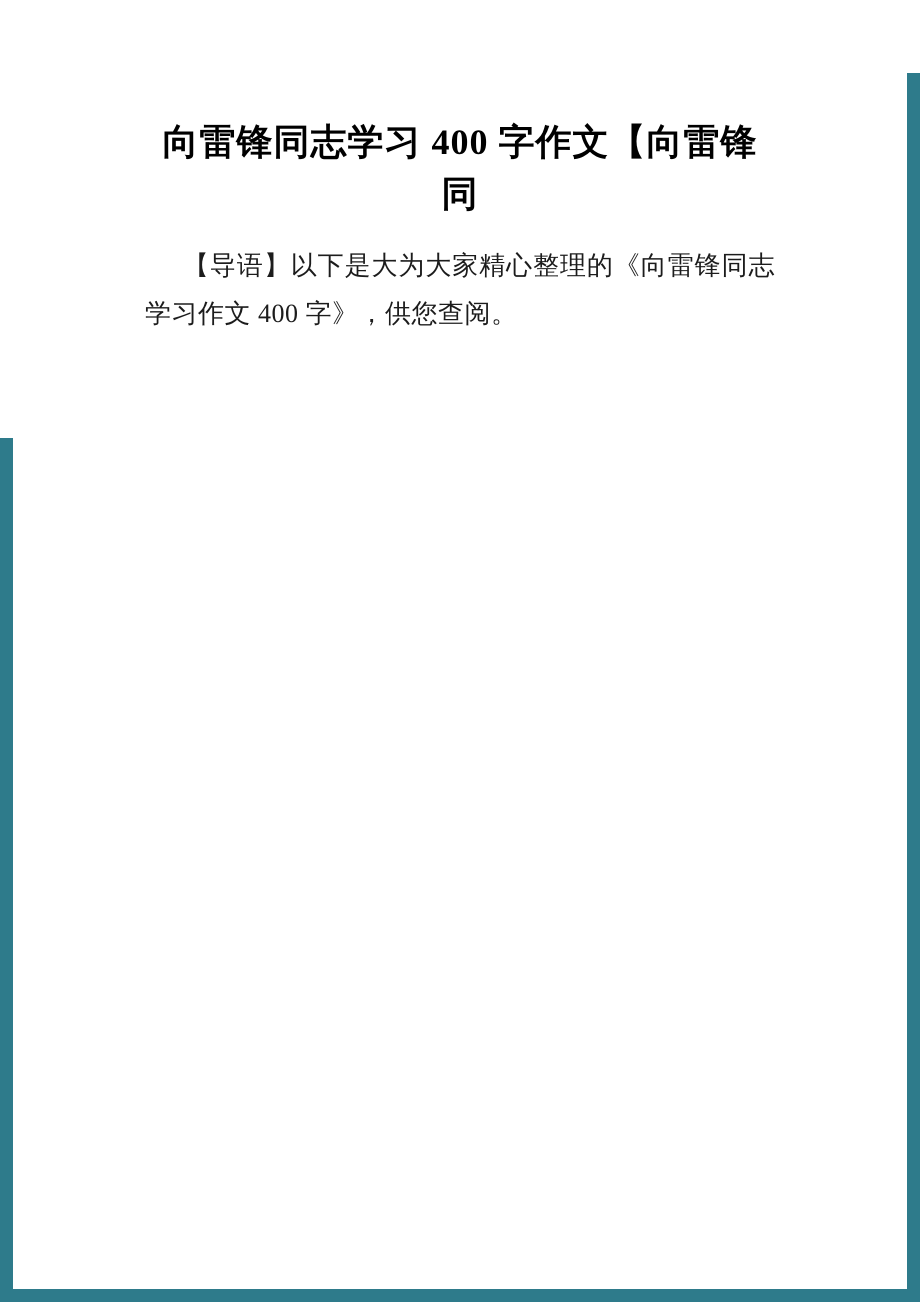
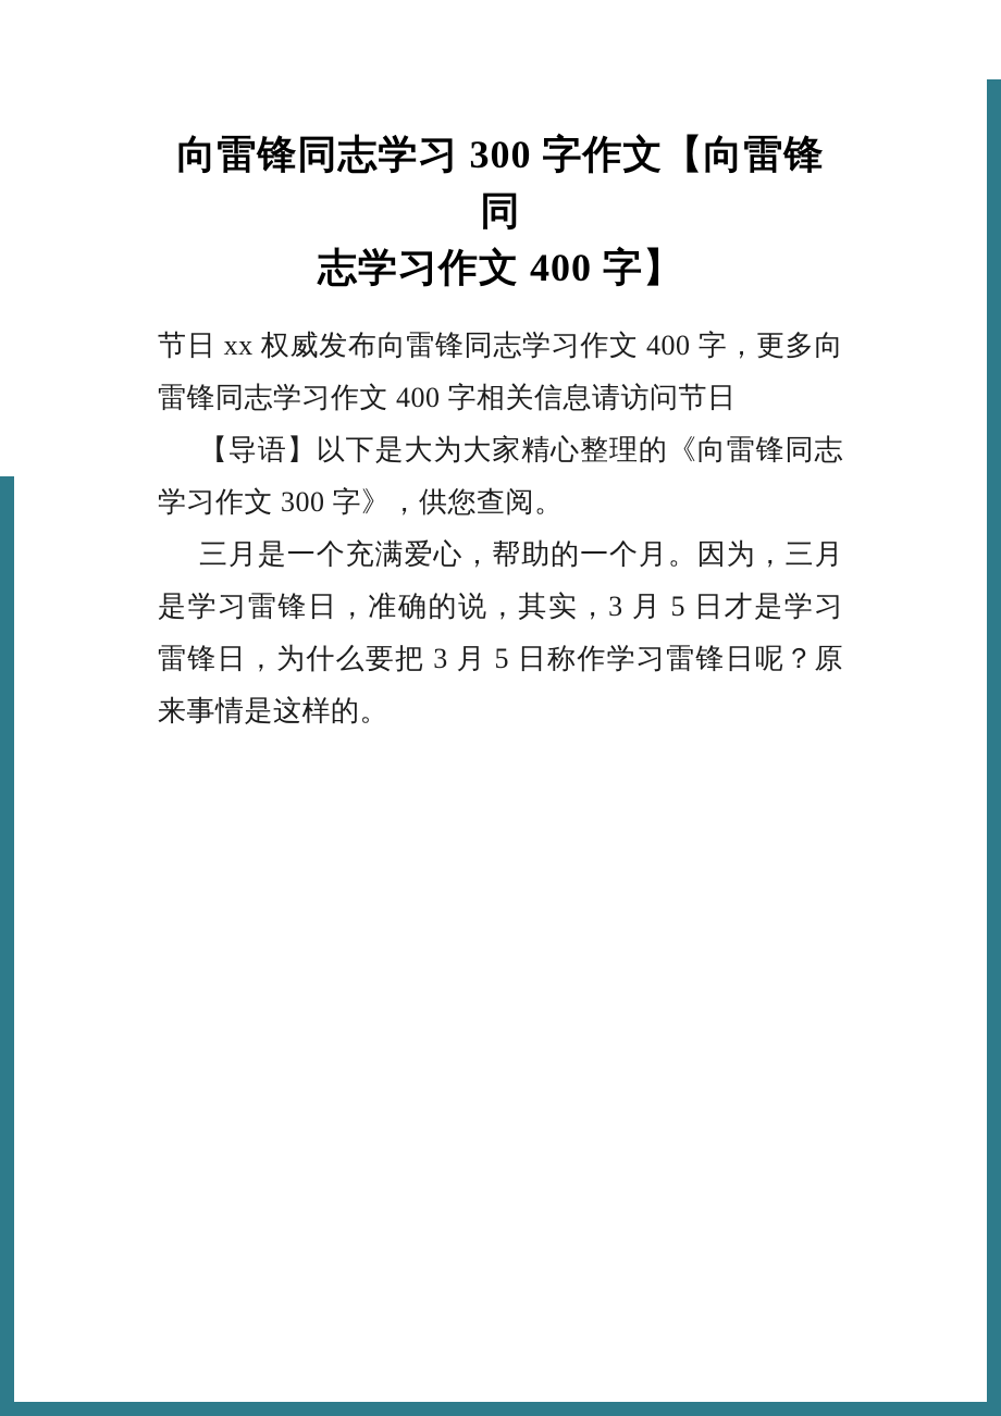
- 向雷锋同志学习 400 字作文【向雷锋同
+ 向雷锋同志学习 300 字作文【向雷锋同
+ 志学习作文 400 字】
+ 节日 xx 权威发布向雷锋同志学习作文 400 字，更多向雷锋同志学习作文 400 字相关信息请访问节日
- 【导语】以下是大为大家精心整理的《向雷锋同志学习作文 400 字》，供您查阅。
+ 【导语】以下是大为大家精心整理的《向雷锋同志学习作文 300 字》，供您查阅。
+ 三月是一个充满爱心，帮助的一个月。因为，三月是学习雷锋日，准确的说，其实，3 月 5 日才是学习雷锋日，为什么要把 3 月 5 日称作学习雷锋日呢？原来事情是这样的。
